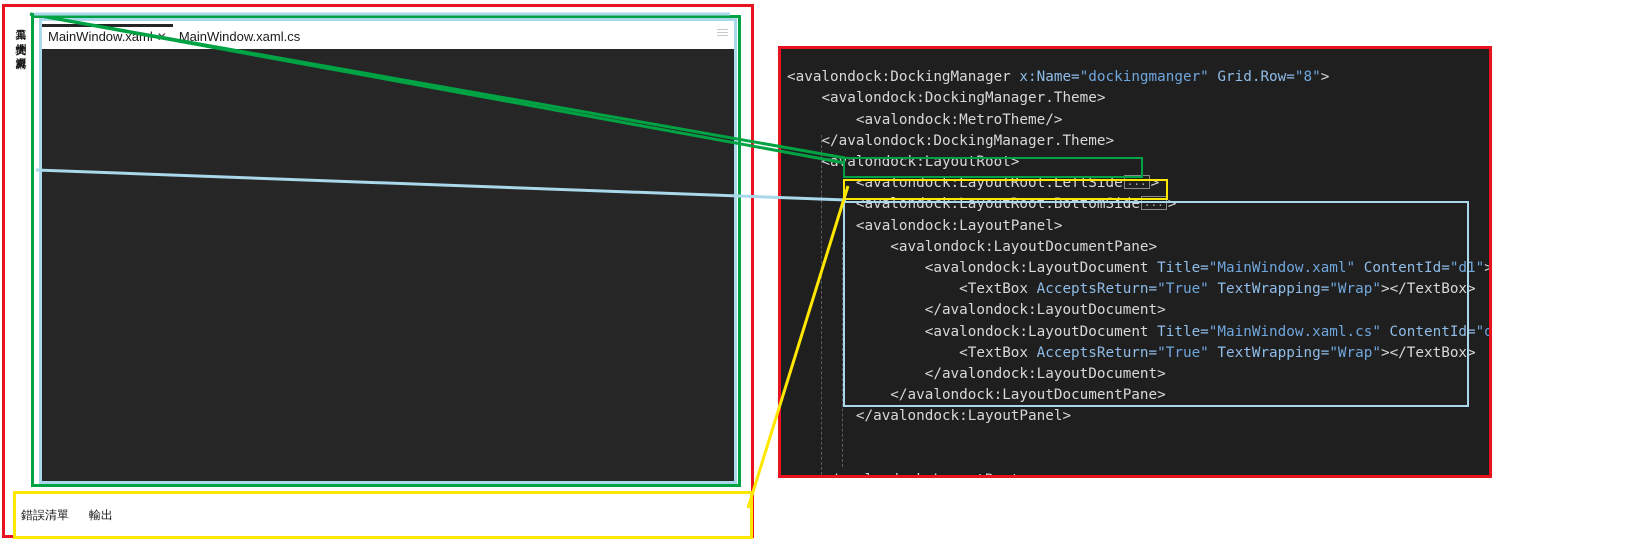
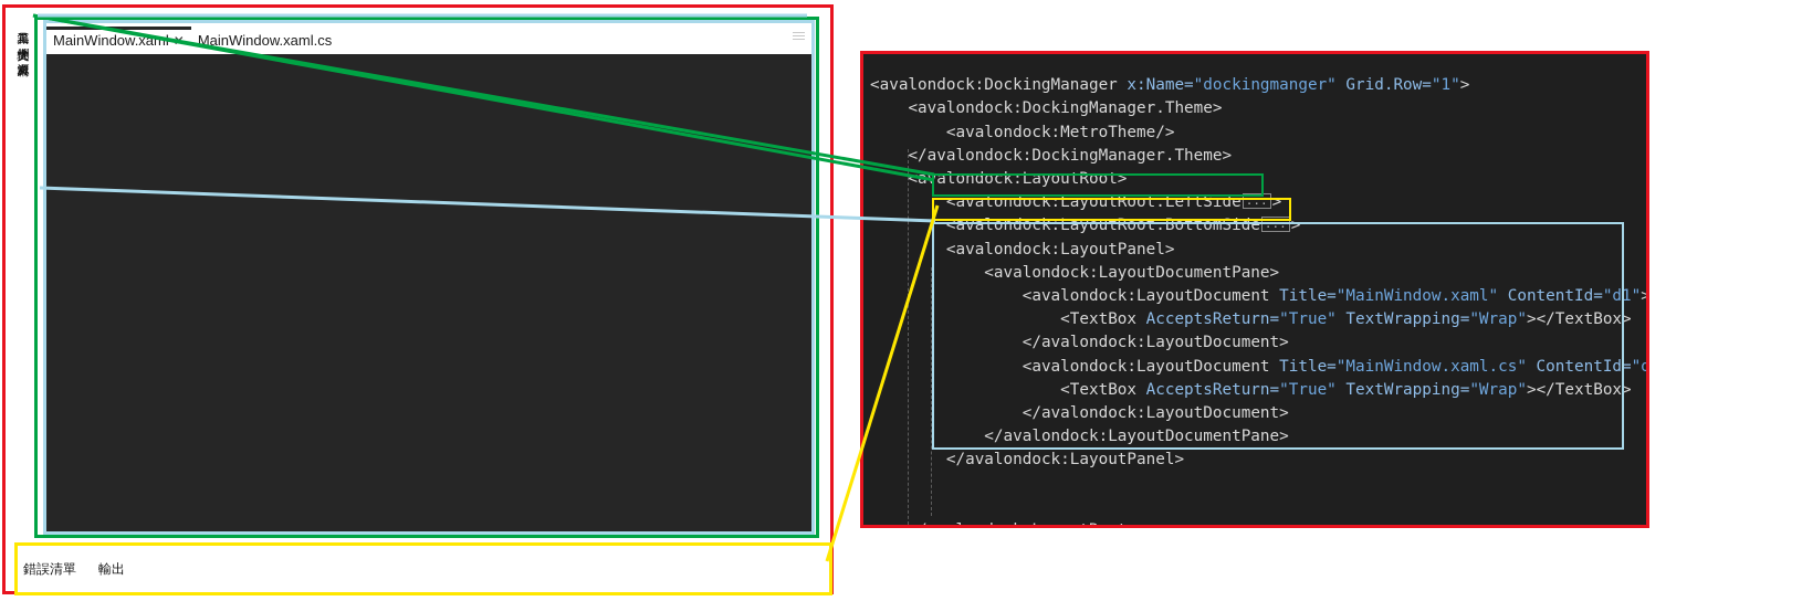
  MainWindow.xam
  MainWindow.xaml.cs
  錯誤清單
  輸出
- <avalondock:DockingManager x:Name="dockingmanger" Grid.Row="8">
+ <avalondock:DockingManager x:Name="dockingmanger" Grid.Row="1">
  <avalondock:DockingManager.Theme>
  <avalondock:MetroTheme/>
  </avalondock:DockingManager.Theme>
  <alondock:LayoutRoot>
  <avalondock:LayoutRoot.LeftSide ... >
  <avalondock:LayoutRoot.BottomSide ... >
  <avalondock:LayoutPanel>
  <avalondock:LayoutDocumentPane>
  <avalondock:LayoutDocument Title="MainWindow.xaml" ContentId="d1">
  <TextBox AcceptsReturn="True" TextWrapping="Wrap"></TextBox>
  </avalondock:LayoutDocument>
  <avalondock:LayoutDocument Title="MainWindow.xaml.cs" ContentId="d
  <TextBox AcceptsReturn="True" TextWrapping="Wrap"></TextBox>
  </avalondock:LayoutDocument>
  </avalondock:LayoutDocumentPane>
  </avalondock:LayoutPanel>
